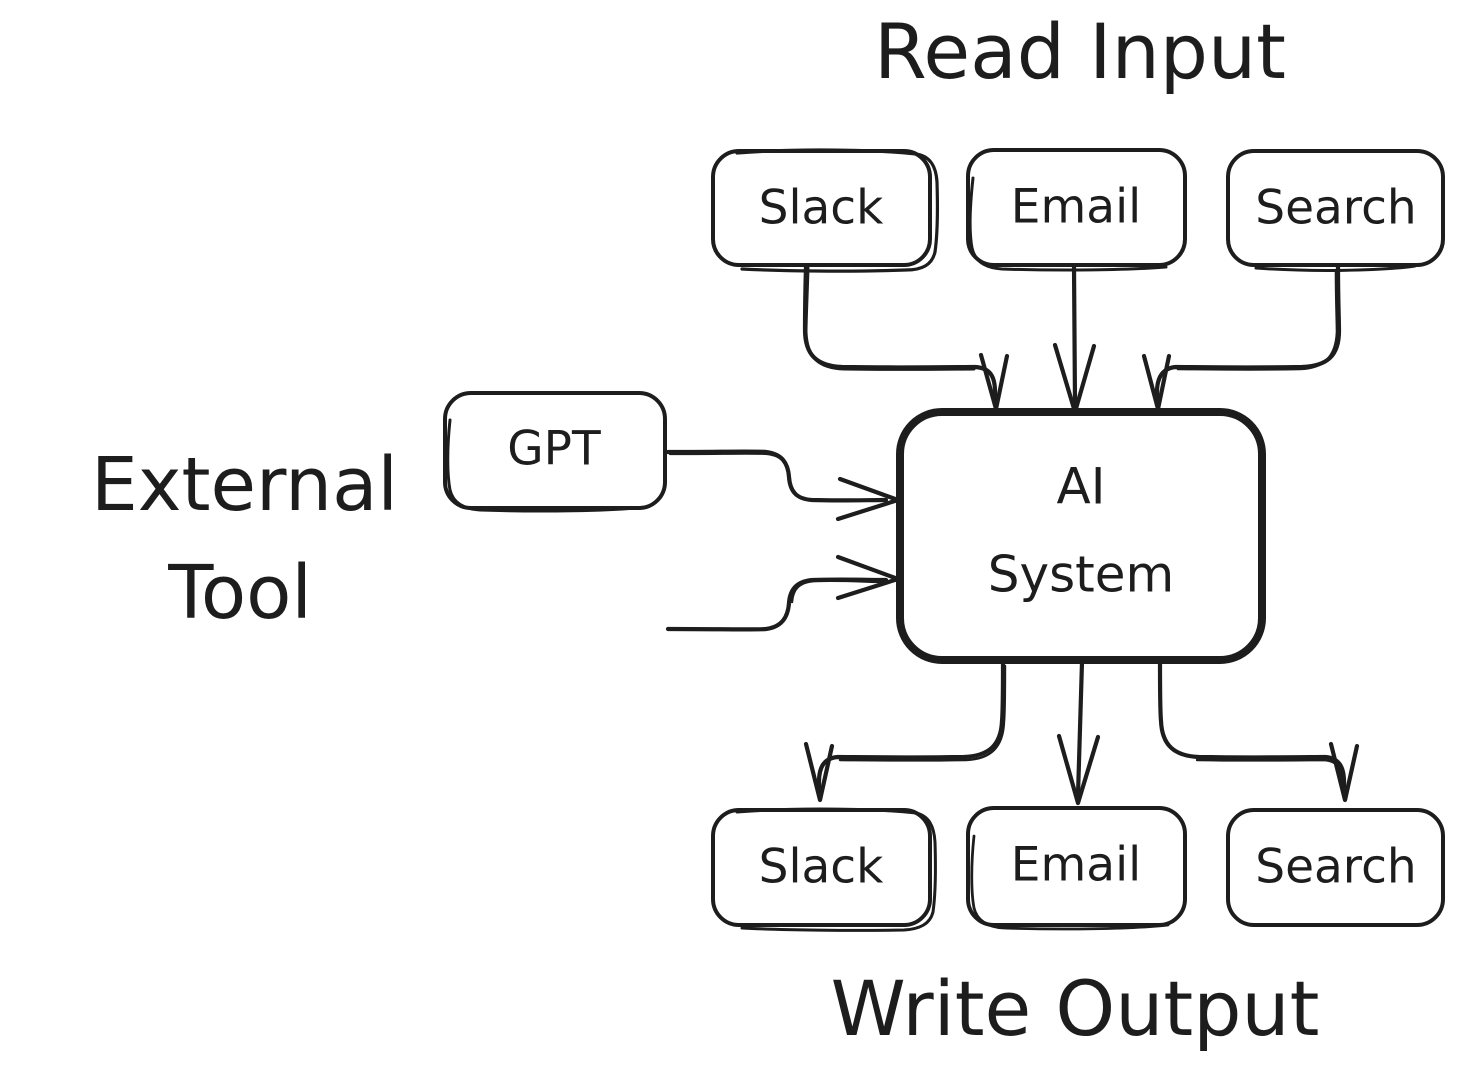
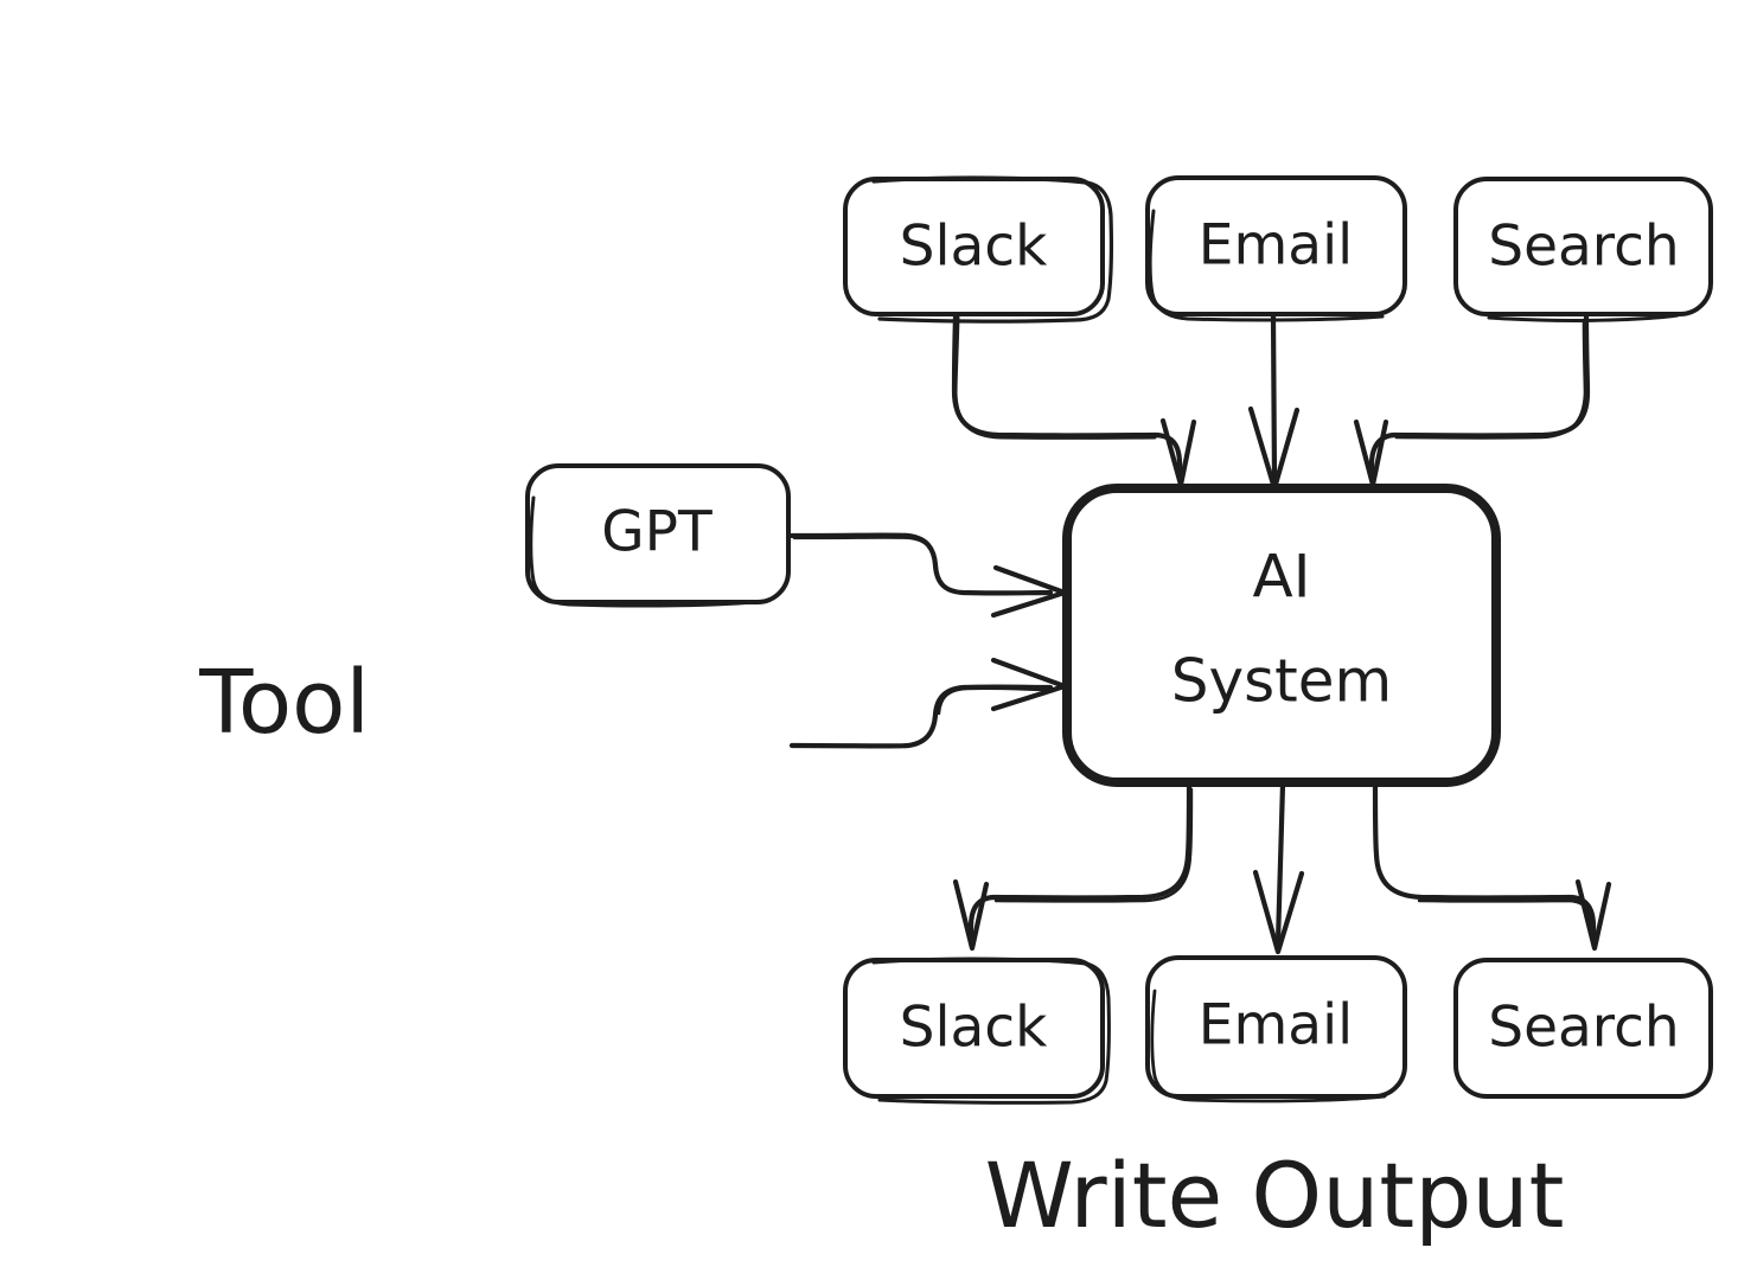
- Read Input
- External
  Tool
  Write Output
  Slack
  Email
  Search
  GPT
  AI
  System
  Slack
  Email
  Search
